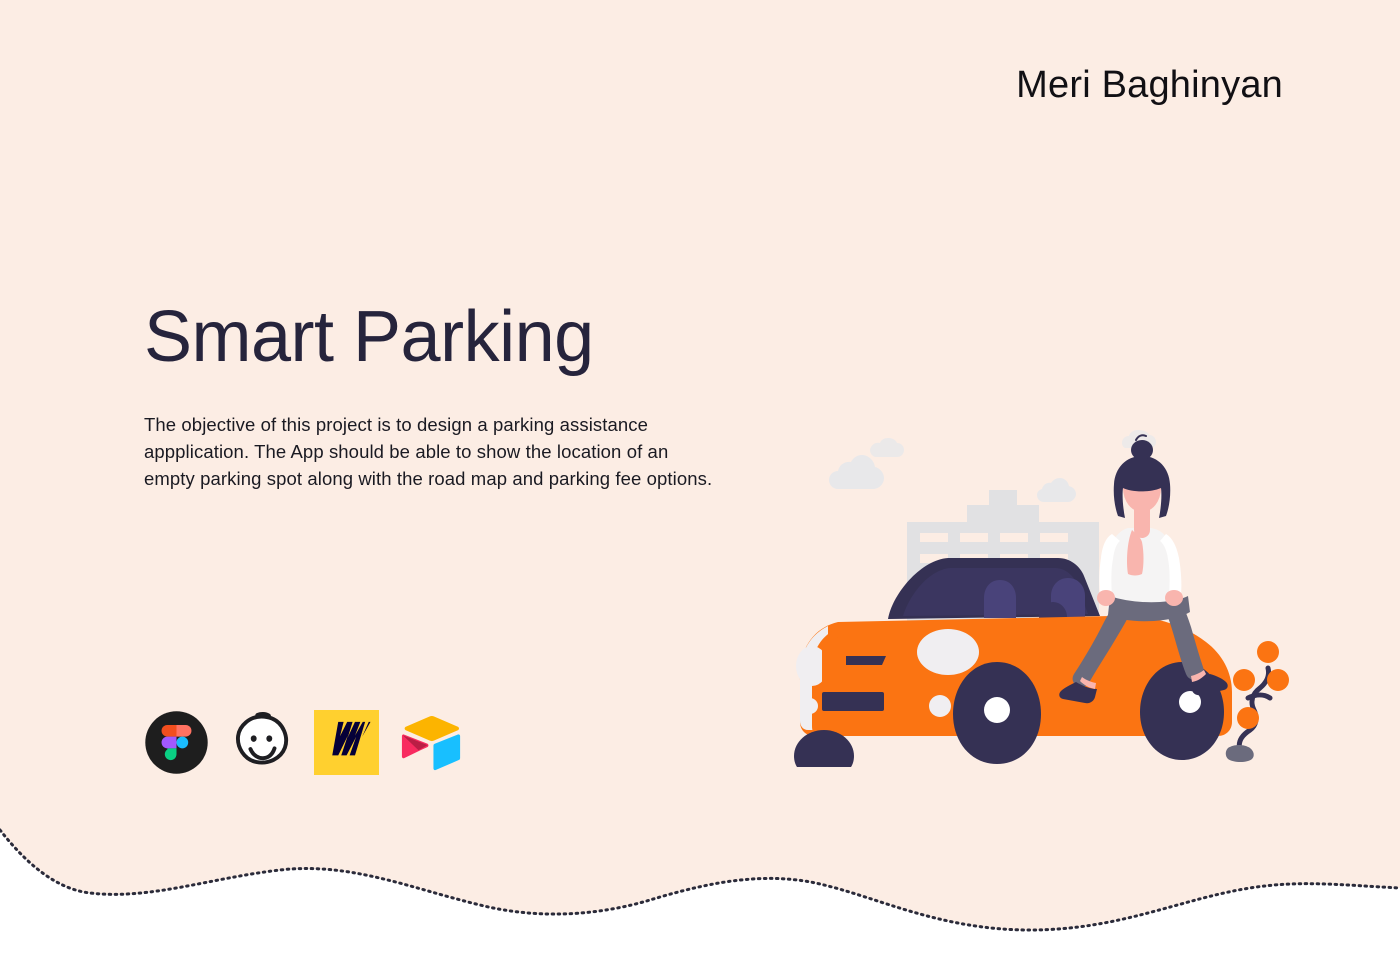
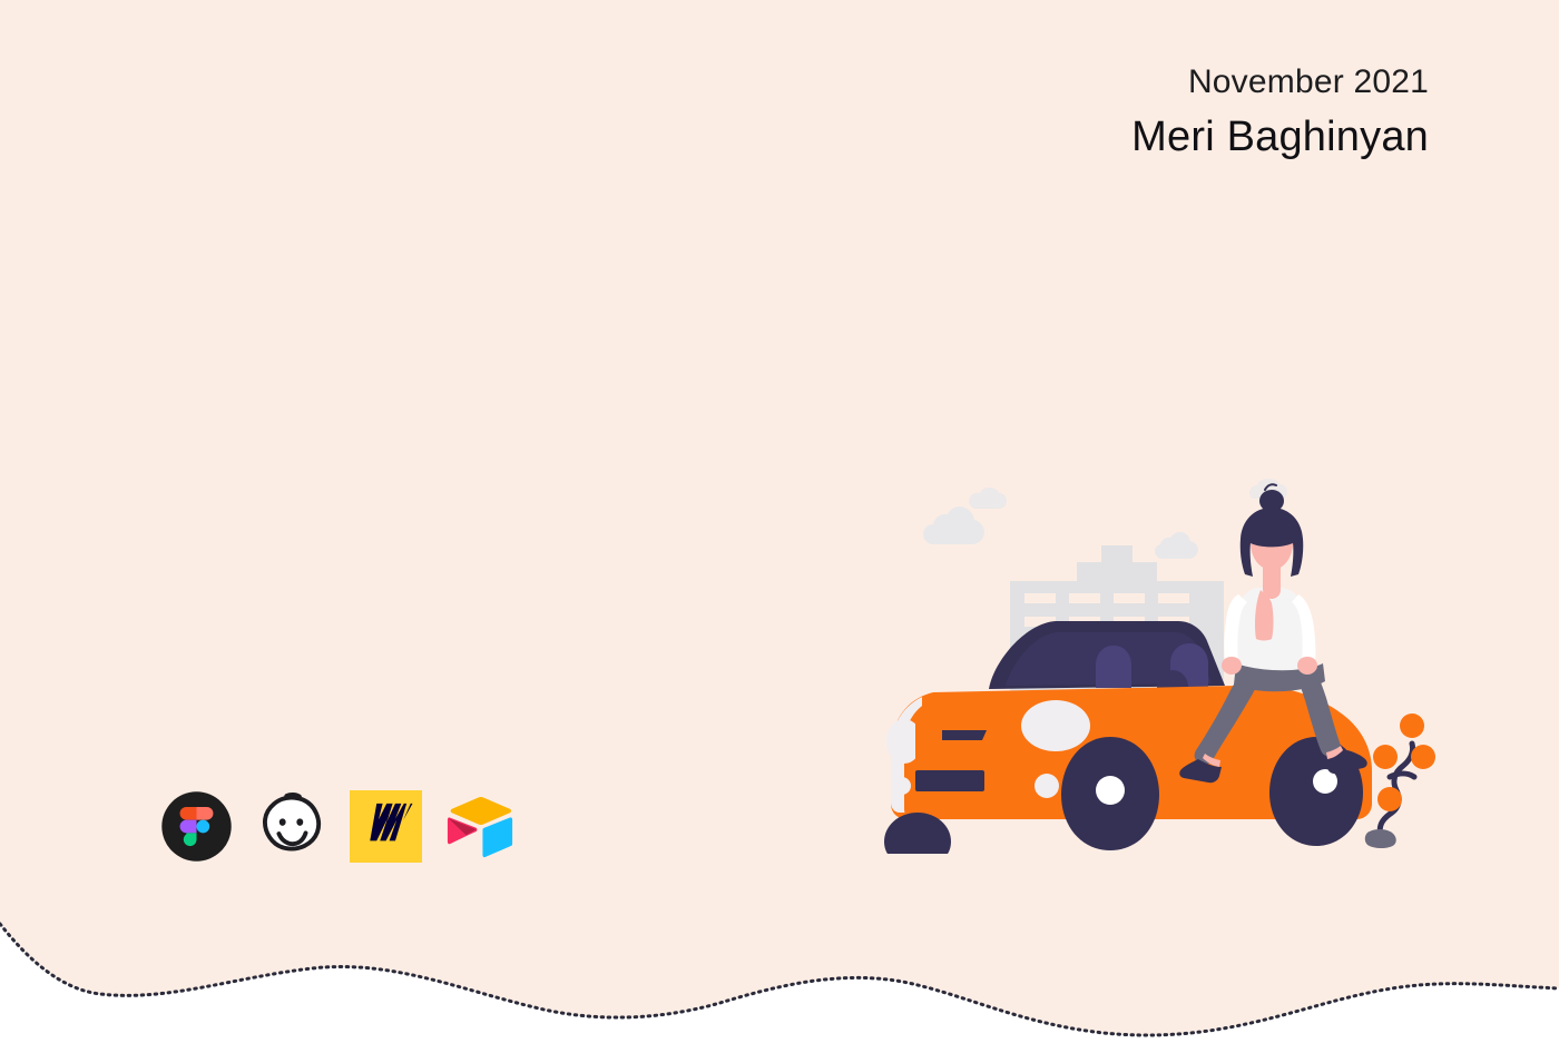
+ November 2021
  Meri Baghinyan
- Smart Parking
- The objective of this project is to design a parking assistance appplication. The App should be able to show the location of an empty parking spot along with the road map and parking fee options.
